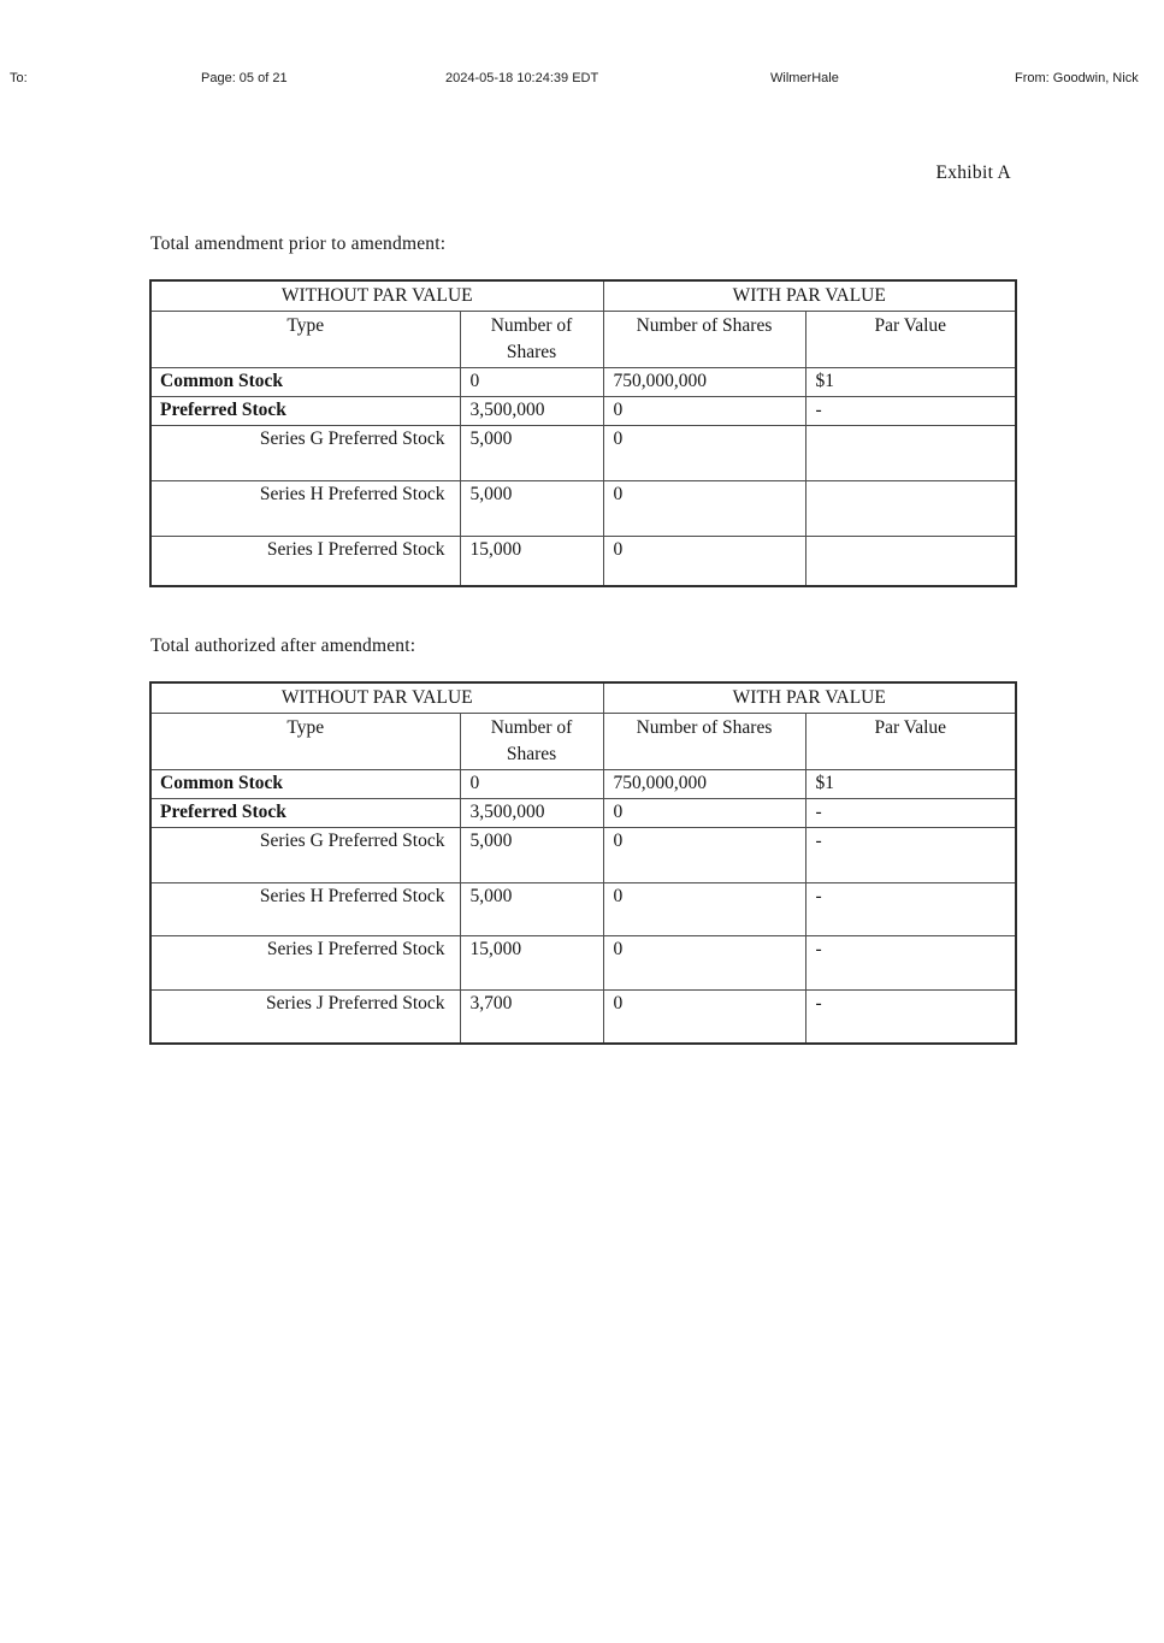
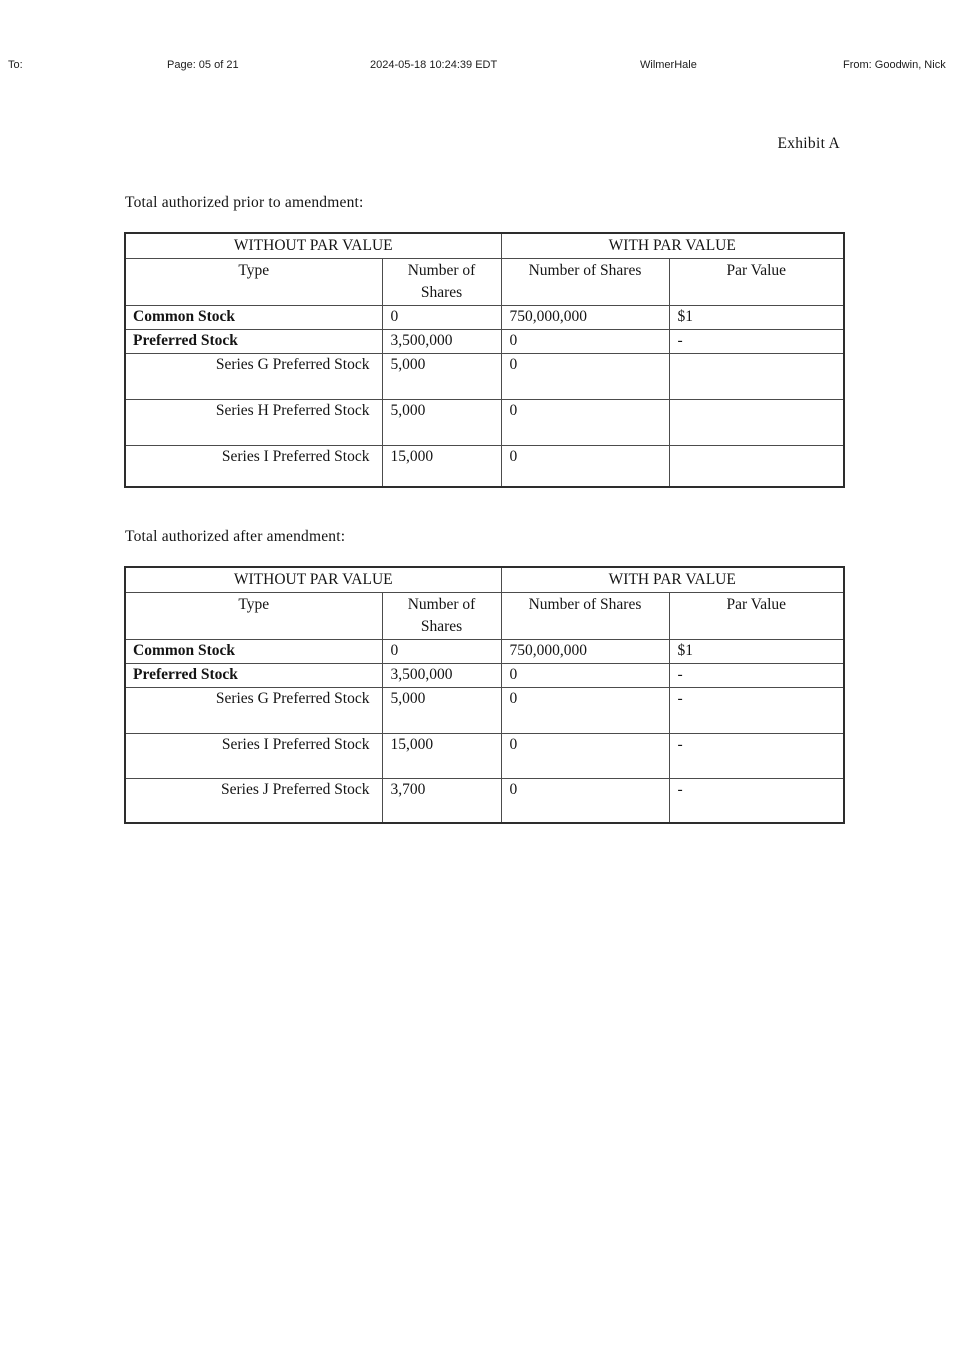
  To:
  Page: 05 of 21
  2024-05-18 10:24:39 EDT
  WilmerHale
  From: Goodwin, Nick
  Exhibit A
- Total amendment prior to amendment:
+ Total authorized prior to amendment:
  WITHOUT PAR VALUE	WITH PAR VALUE
  Type	Number of Shares	Number of Shares	Par Value
  Common Stock	0	750,000,000	$1
  Preferred Stock	3,500,000	0	-
  Series G Preferred Stock	5,000	0
  Series H Preferred Stock	5,000	0
  Series I Preferred Stock	15,000	0
  Total authorized after amendment:
  WITHOUT PAR VALUE	WITH PAR VALUE
  Type	Number of Shares	Number of Shares	Par Value
  Common Stock	0	750,000,000	$1
  Preferred Stock	3,500,000	0	-
  Series G Preferred Stock	5,000	0	-
- Series H Preferred Stock	5,000	0	-
  Series I Preferred Stock	15,000	0	-
  Series J Preferred Stock	3,700	0	-
